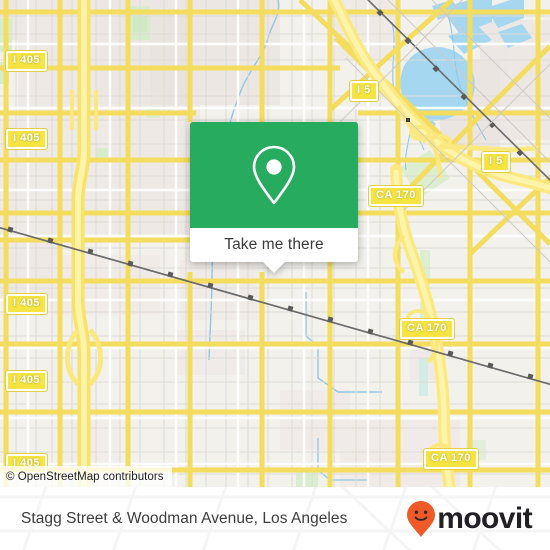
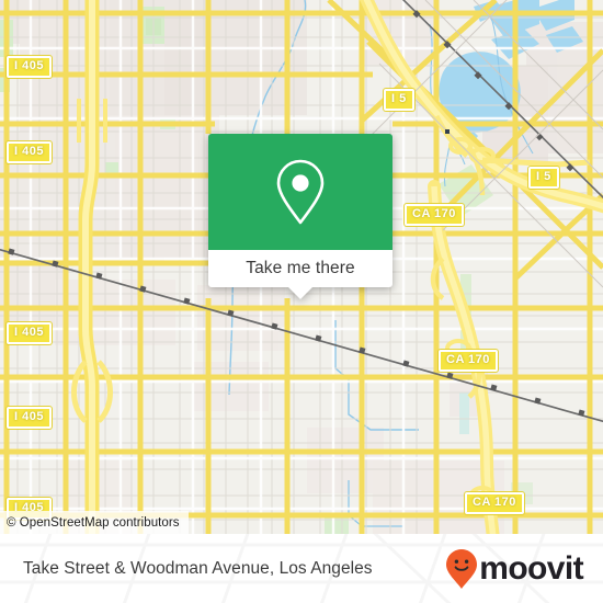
  I 405
  I 405
  I 405
  I 405
  I 405
  I 5
  I 5
  CA 170
  CA 170
  CA 170
  Take me there
  © OpenStreetMap contributors
- Stagg Street & Woodman Avenue, Los Angeles
+ Take Street & Woodman Avenue, Los Angeles
  moovit
